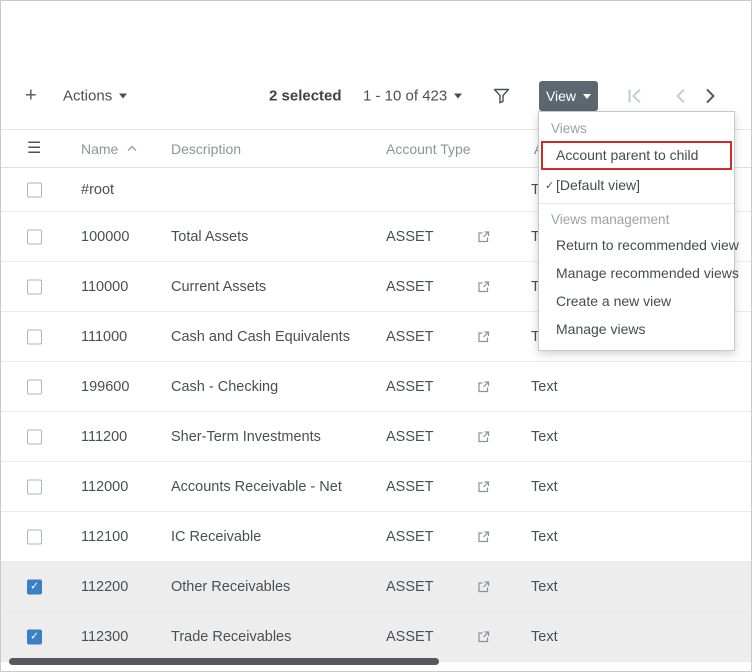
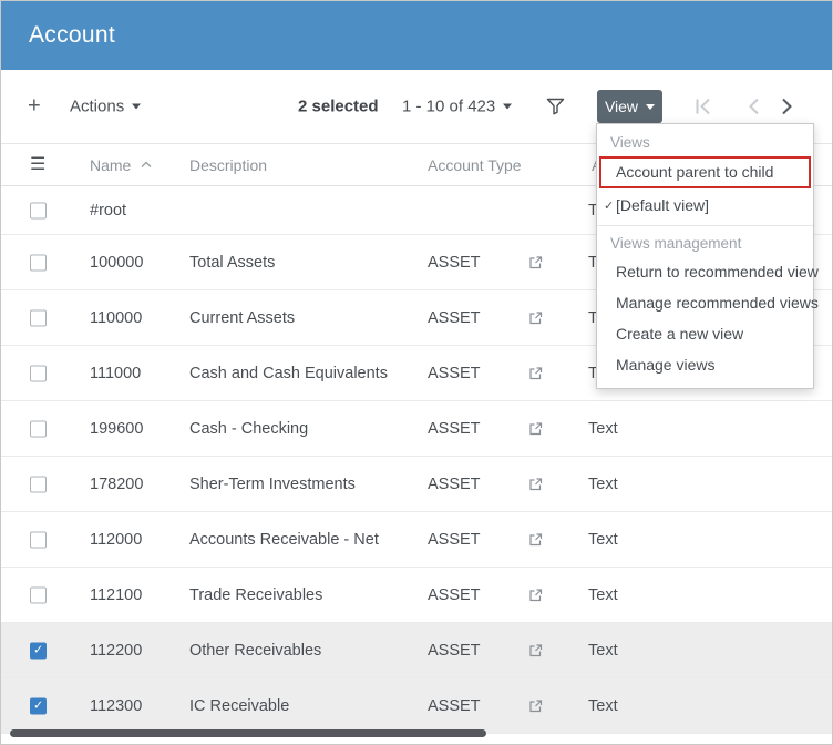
+ Account
  +
  Actions
  2 selected
  1 - 10 of 423
  View
  ☰
  Name
  Description
  Account Type
  #root
  100000
  Total Assets
  ASSET
  110000
  Current Assets
  ASSET
  111000
  Cash and Cash Equivalents
  ASSET
  199600
  Cash - Checking
  ASSET
  Text
- 111200
+ 178200
  Sher-Term Investments
  ASSET
  Text
  112000
  Accounts Receivable - Net
  ASSET
  Text
  112100
- IC Receivable
+ Trade Receivables
  ASSET
  Text
  112200
  Other Receivables
  ASSET
  Text
  112300
- Trade Receivables
+ IC Receivable
  ASSET
  Text
  Views
  Account parent to child
  ✓
  [Default view]
  Views management
  Return to recommended view
  Manage recommended views
  Create a new view
  Manage views
